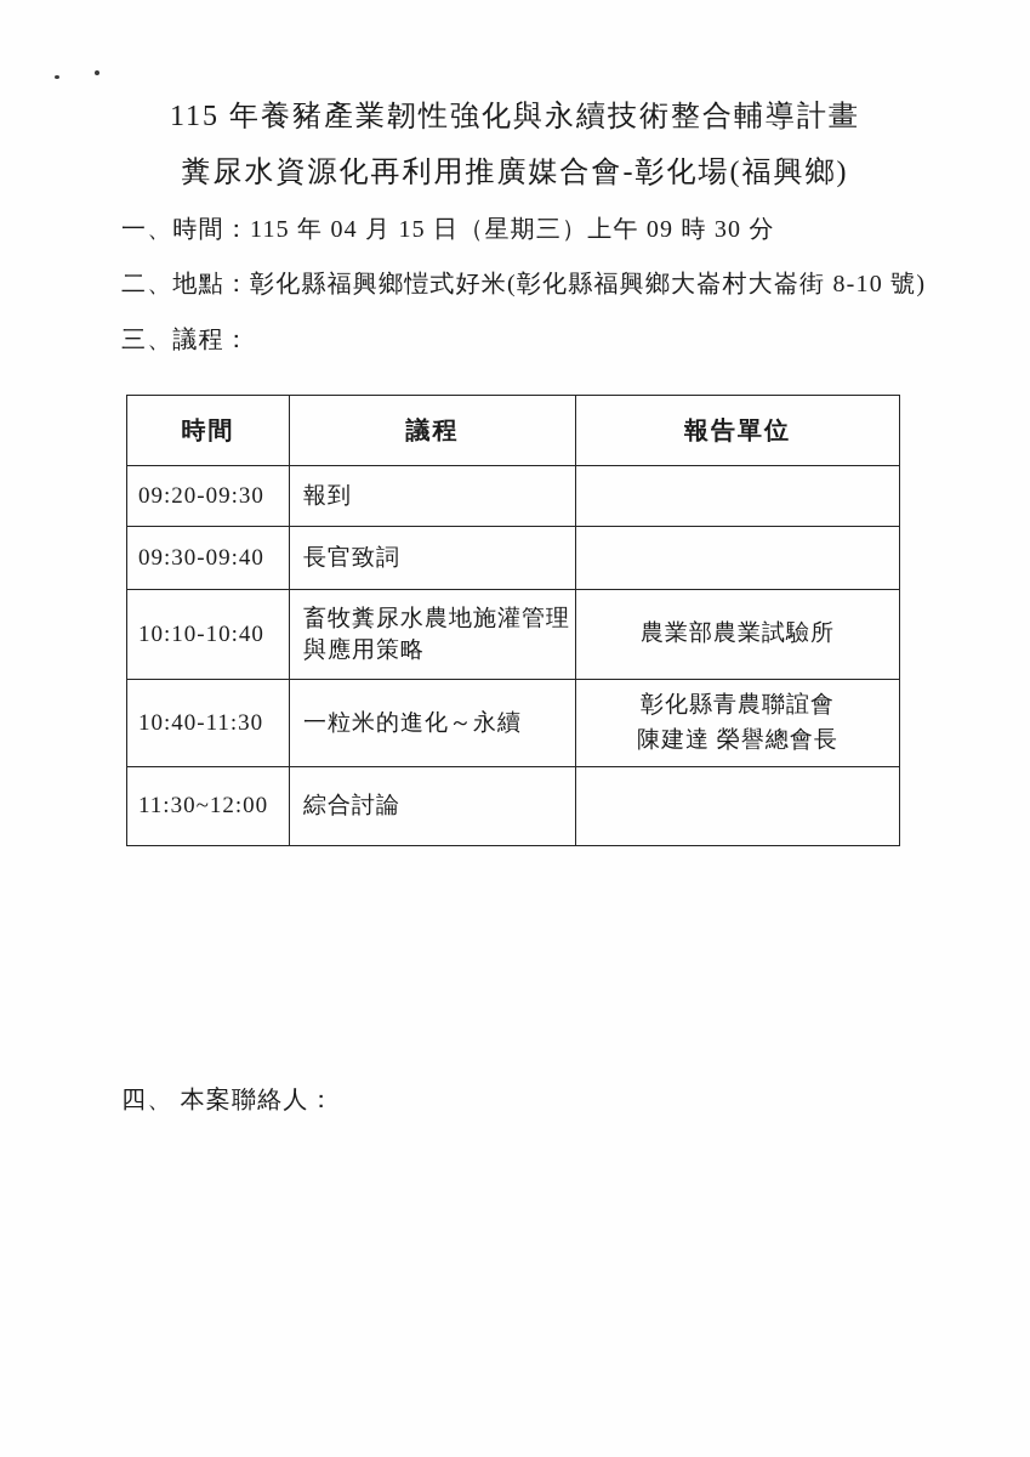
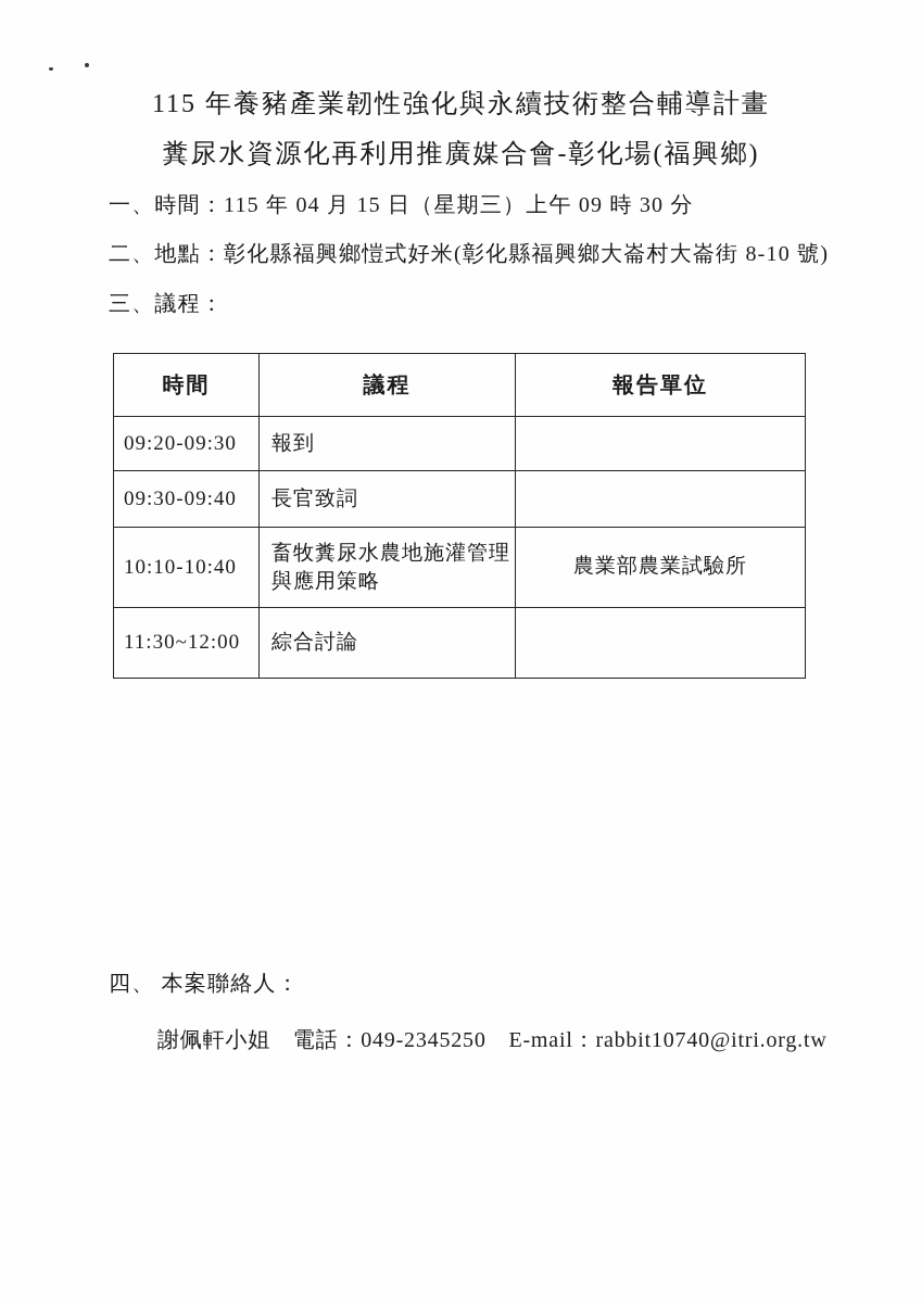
  115 年養豬產業韌性強化與永續技術整合輔導計畫
  糞尿水資源化再利用推廣媒合會-彰化場(福興鄉)
  一、時間：115 年 04 月 15 日（星期三）上午 09 時 30 分
  二、地點：彰化縣福興鄉愷式好米(彰化縣福興鄉大崙村大崙街 8-10 號)
  三、議程：
  時間	議程	報告單位
  09:20-09:30	報到
  09:30-09:40	長官致詞
  10:10-10:40	畜牧糞尿水農地施灌管理 與應用策略	農業部農業試驗所
- 10:40-11:30	一粒米的進化～永續	彰化縣青農聯誼會 陳建達 榮譽總會長
  11:30~12:00	綜合討論
  四、 本案聯絡人：
+ 謝佩軒小姐 電話：049-2345250 E-mail：rabbit10740@itri.org.tw
